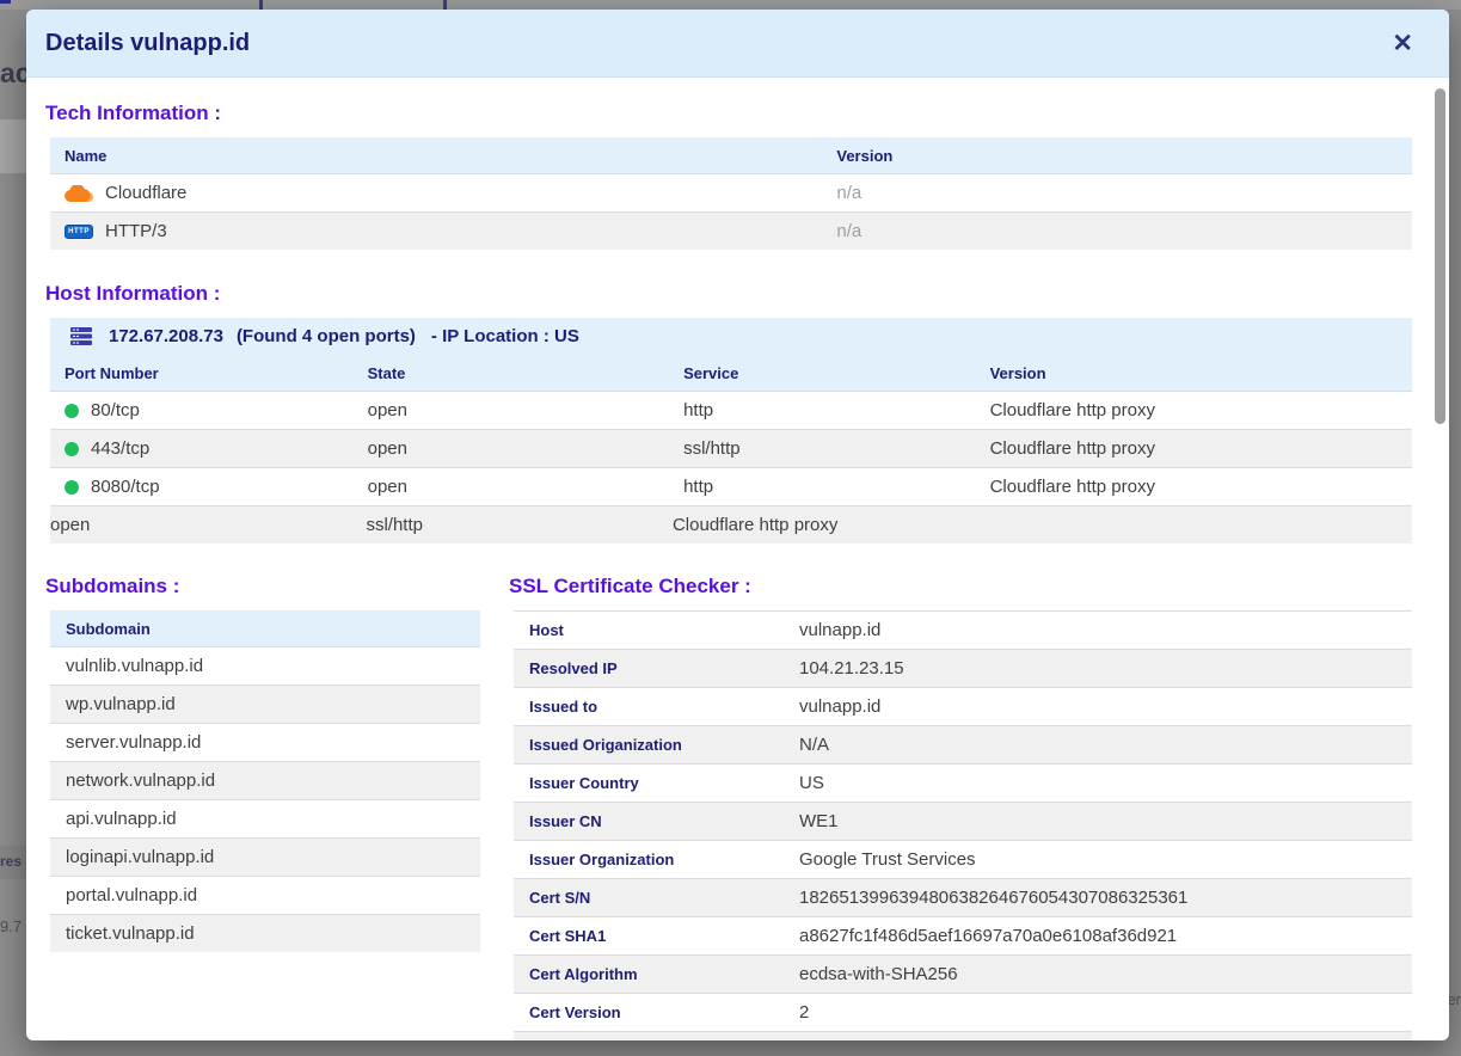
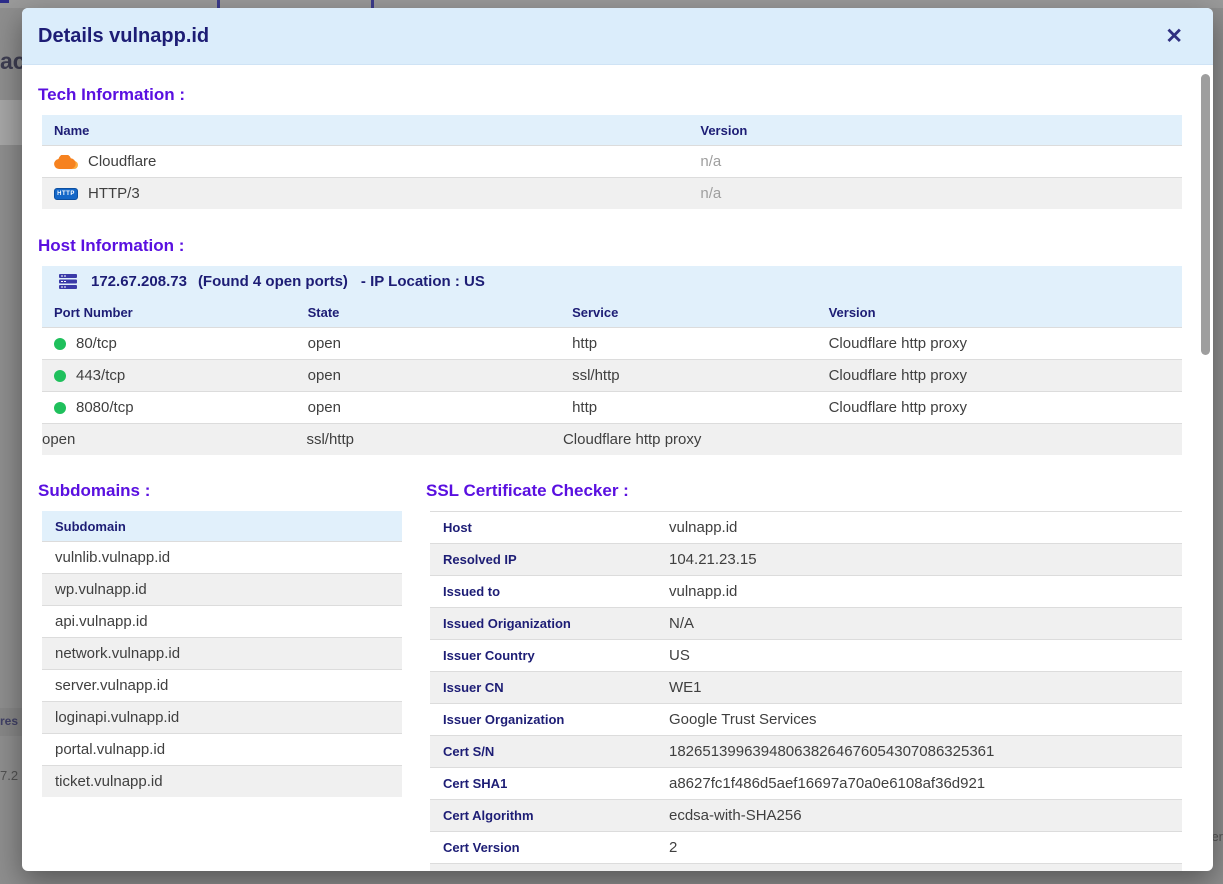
  ac
  res
- 9.7
+ 7.2
  er
  Details vulnapp.id
  ✕
  Tech Information :
  Name
  Version
  Cloudflare
  n/a
  HTTP/3
  n/a
  Host Information :
  172.67.208.73
  (Found 4 open ports)
  - IP Location : US
  Port Number
  State
  Service
  Version
  80/tcp
  open
  http
  Cloudflare http proxy
  443/tcp
  open
  ssl/http
  Cloudflare http proxy
  8080/tcp
  open
  http
  Cloudflare http proxy
  open
  ssl/http
  Cloudflare http proxy
  Subdomains :
  Subdomain
  vulnlib.vulnapp.id
  wp.vulnapp.id
- server.vulnapp.id
+ api.vulnapp.id
  network.vulnapp.id
- api.vulnapp.id
+ server.vulnapp.id
  loginapi.vulnapp.id
  portal.vulnapp.id
  ticket.vulnapp.id
  SSL Certificate Checker :
  Host
  vulnapp.id
  Resolved IP
  104.21.23.15
  Issued to
  vulnapp.id
  Issued Origanization
  N/A
  Issuer Country
  US
  Issuer CN
  WE1
  Issuer Organization
  Google Trust Services
  Cert S/N
  182651399639480638264676054307086325361
  Cert SHA1
  a8627fc1f486d5aef16697a70a0e6108af36d921
  Cert Algorithm
  ecdsa-with-SHA256
  Cert Version
  2
